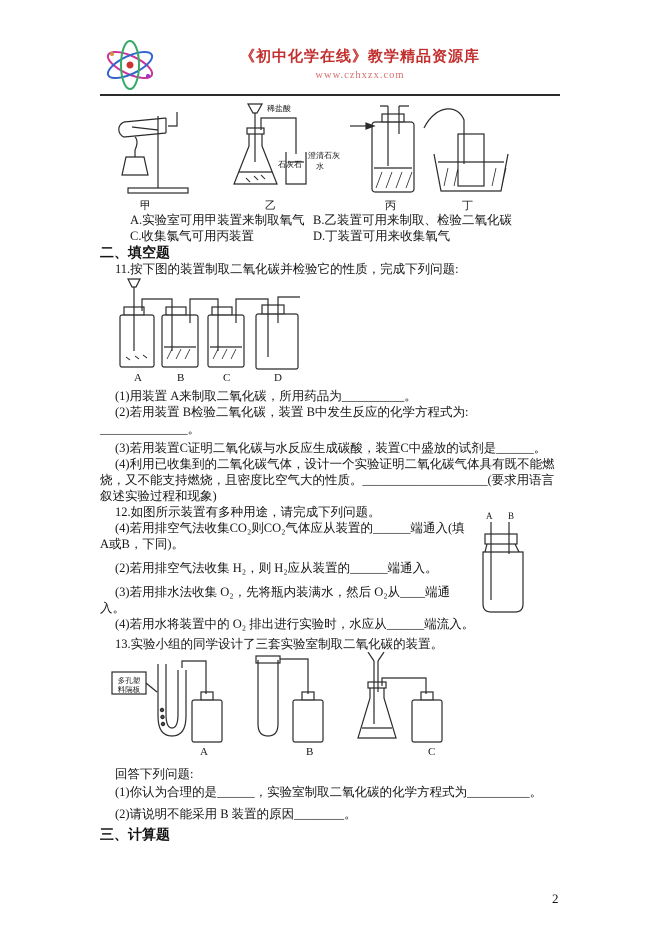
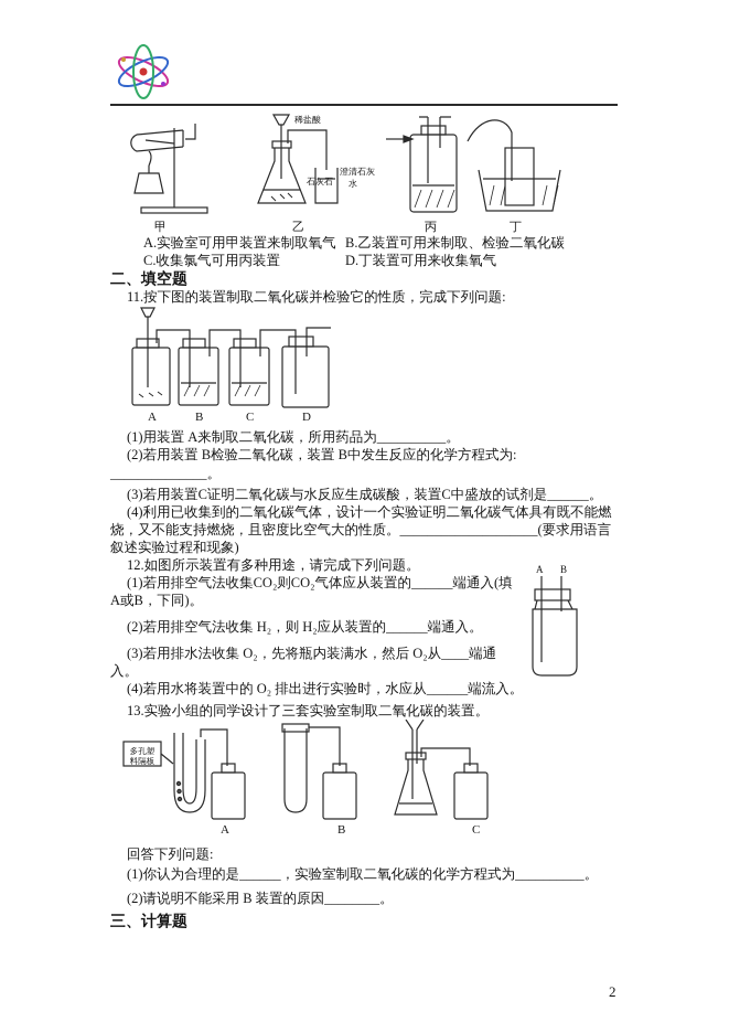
- 《初中化学在线》教学精品资源库
- www.czhxzx.com
  稀盐酸
  石灰石
  澄清石灰
  水
  甲
  乙
  丙
  丁
  A.实验室可用甲装置来制取氧气 B.乙装置可用来制取、检验二氧化碳
  C.收集氯气可用丙装置 D.丁装置可用来收集氧气
  二、填空题
  11.按下图的装置制取二氧化碳并检验它的性质，完成下列问题:
  A
  B
  C
  D
  (1)用装置 A来制取二氧化碳，所用药品为__________。
  (2)若用装置 B检验二氧化碳，装置 B中发生反应的化学方程式为:
  ______________。
  (3)若用装置C证明二氧化碳与水反应生成碳酸，装置C中盛放的试剂是______。
  (4)利用已收集到的二氧化碳气体，设计一个实验证明二氧化碳气体具有既不能燃烧，又不能支持燃烧，且密度比空气大的性质。____________________(要求用语言叙述实验过程和现象)
  12.如图所示装置有多种用途，请完成下列问题。
  A
  B
- (4)若用排空气法收集CO₂则CO₂气体应从装置的______端通入(填 A或B，下同)。
+ (1)若用排空气法收集CO₂则CO₂气体应从装置的______端通入(填 A或B，下同)。
  (2)若用排空气法收集 H₂，则 H₂应从装置的______端通入。
  (3)若用排水法收集 O₂，先将瓶内装满水，然后 O₂从____端通入。
  (4)若用水将装置中的 O₂ 排出进行实验时，水应从______端流入。
  13.实验小组的同学设计了三套实验室制取二氧化碳的装置。
  多孔塑
  料隔板
  A
  B
  C
  回答下列问题:
  (1)你认为合理的是______，实验室制取二氧化碳的化学方程式为__________。
  (2)请说明不能采用 B 装置的原因________。
  三、计算题
  2
